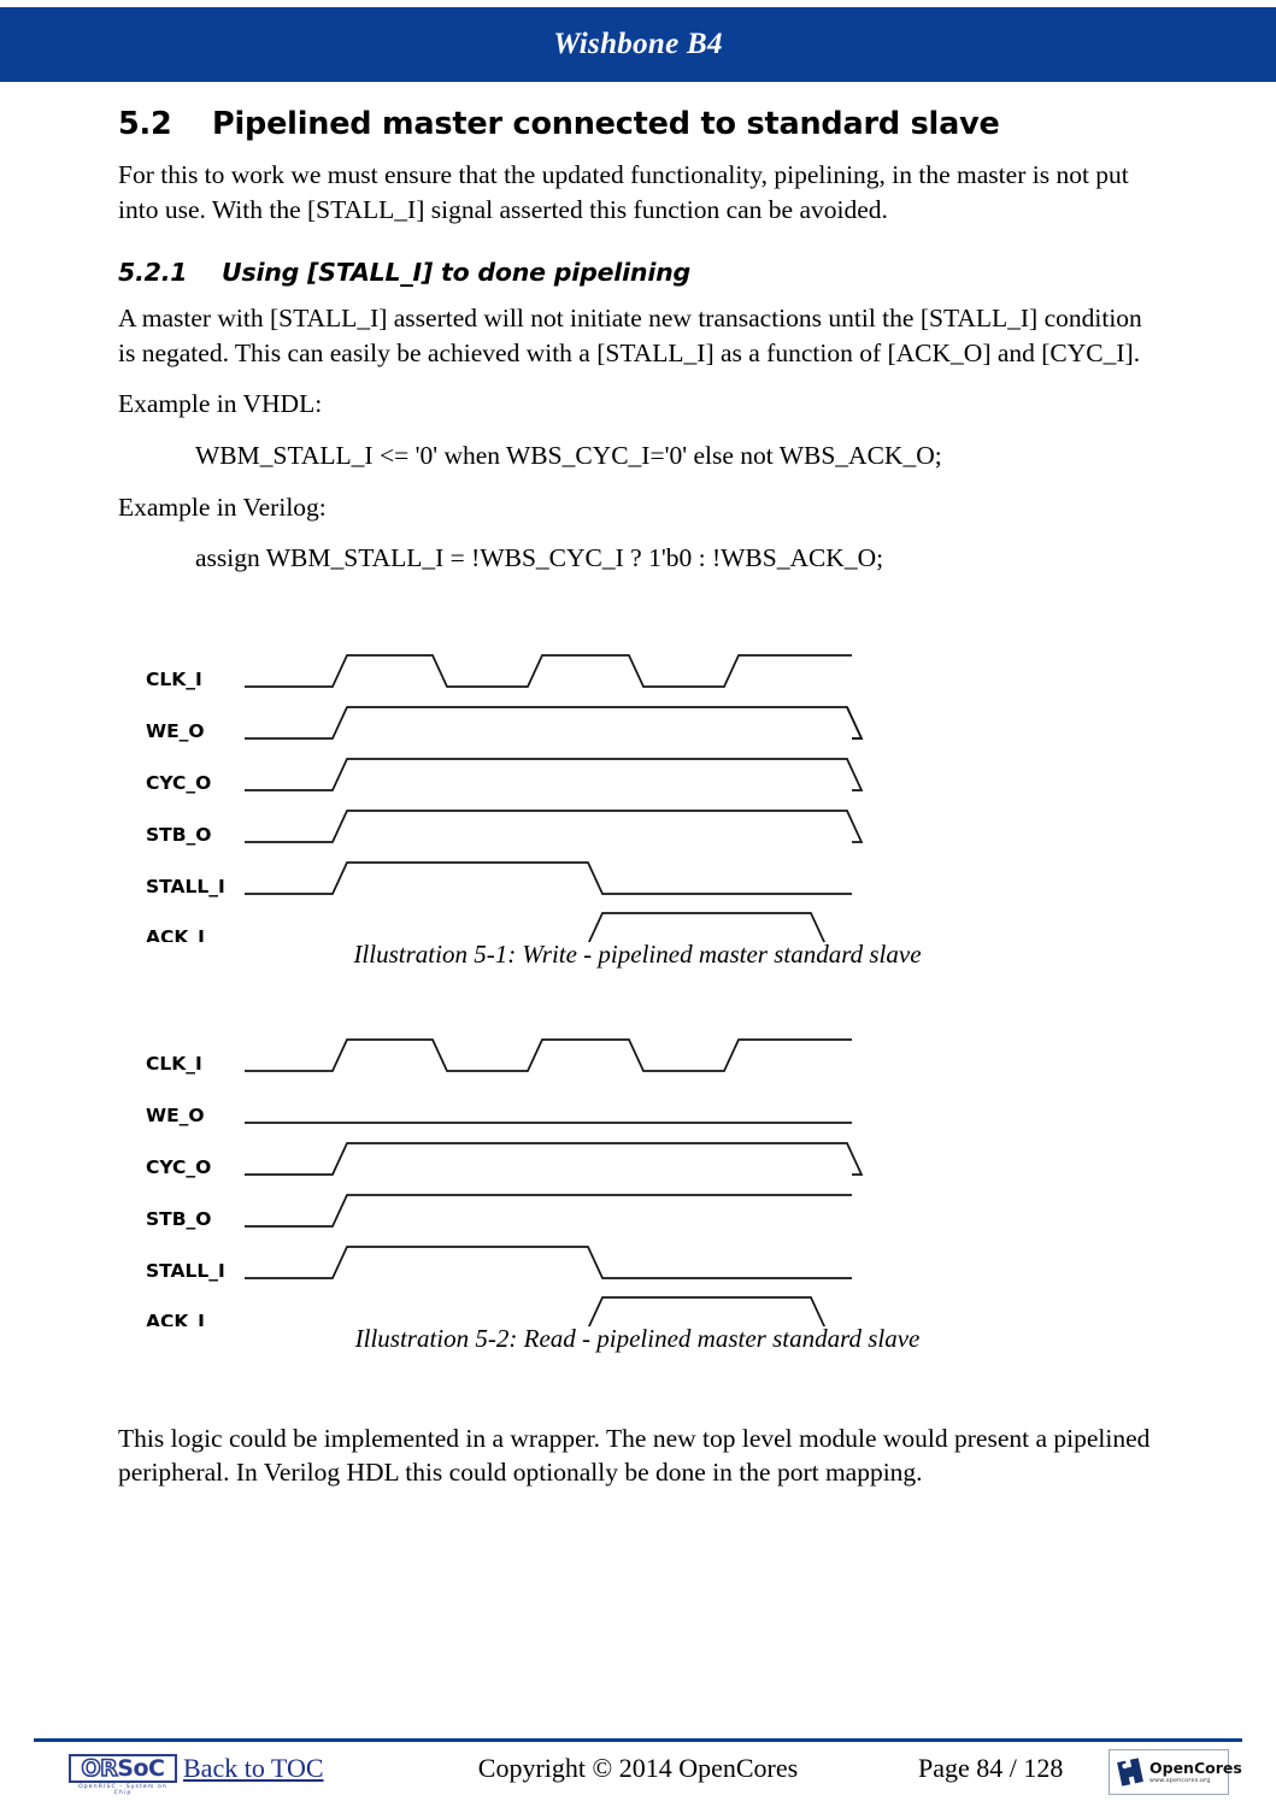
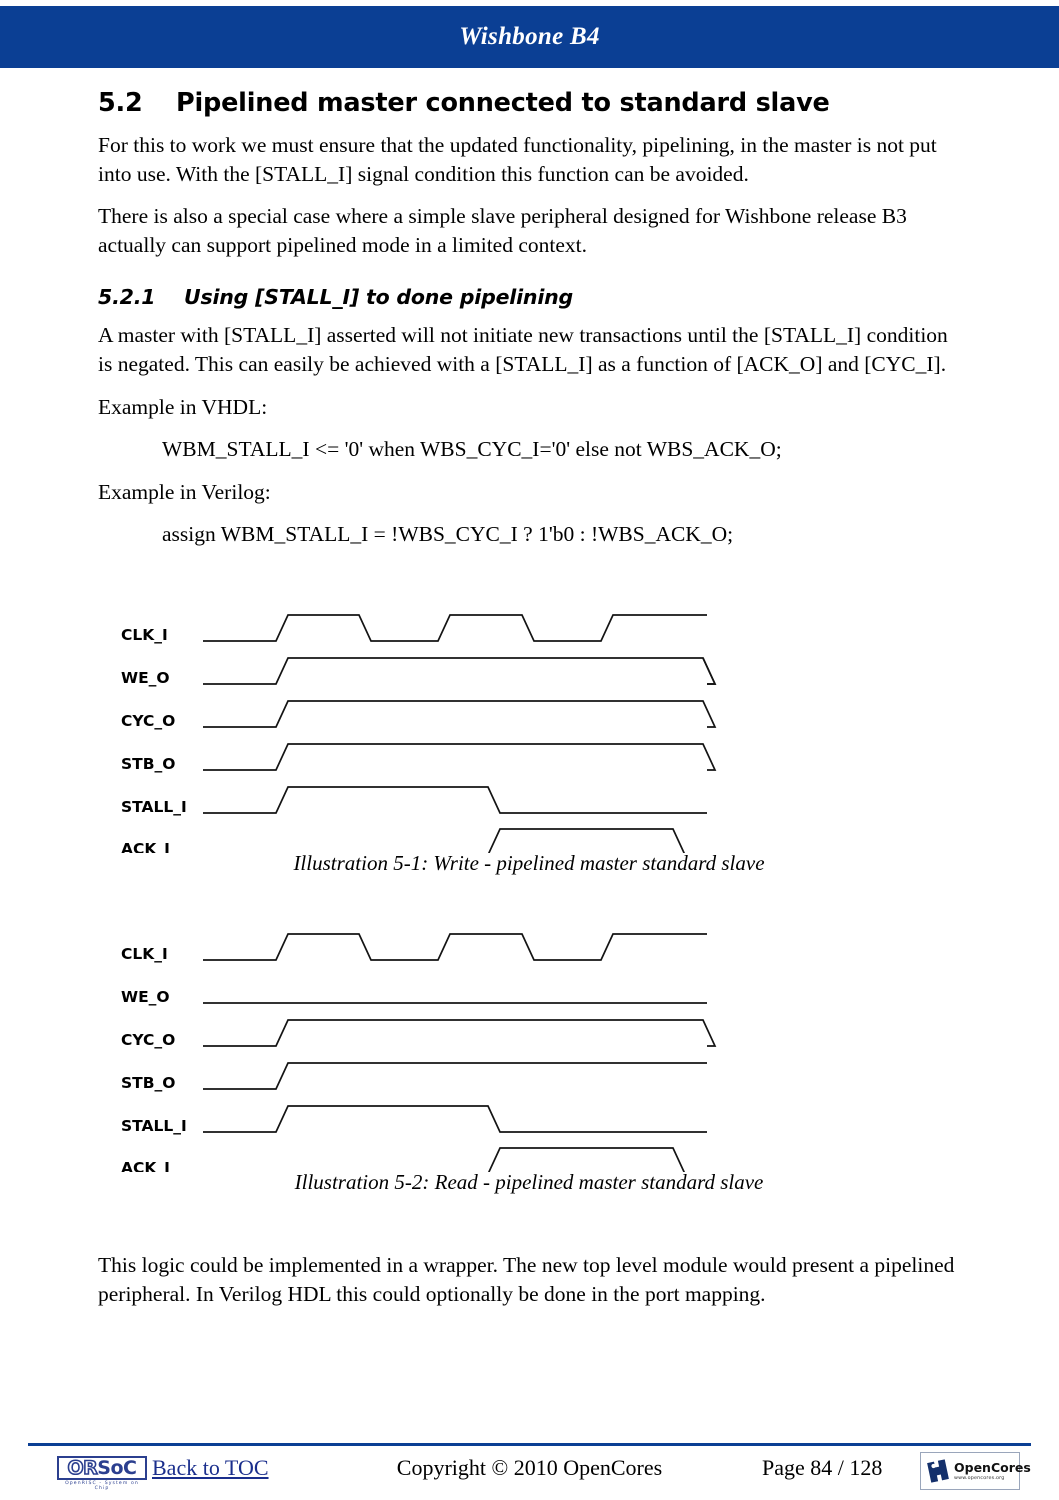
  Wishbone B4
  5.2
  Pipelined master connected to standard slave
- For this to work we must ensure that the updated functionality, pipelining, in the master is not put into use. With the [STALL_I] signal asserted this function can be avoided.
+ For this to work we must ensure that the updated functionality, pipelining, in the master is not put into use. With the [STALL_I] signal condition this function can be avoided.
+ There is also a special case where a simple slave peripheral designed for Wishbone release B3 actually can support pipelined mode in a limited context.
  5.2.1
  Using [STALL_I] to done pipelining
  A master with [STALL_I] asserted will not initiate new transactions until the [STALL_I] condition is negated. This can easily be achieved with a [STALL_I] as a function of [ACK_O] and [CYC_I].
  Example in VHDL:
  WBM_STALL_I <= '0' when WBS_CYC_I='0' else not WBS_ACK_O;
  Example in Verilog:
  assign WBM_STALL_I = !WBS_CYC_I ? 1'b0 : !WBS_ACK_O;
  CLK_I
  WE_O
  CYC_O
  STB_O
  STALL_I
  ACK_I
  Illustration 5-1: Write - pipelined master standard slave
  CLK_I
  WE_O
  CYC_O
  STB_O
  STALL_I
  ACK_I
  Illustration 5-2: Read - pipelined master standard slave
  This logic could be implemented in a wrapper. The new top level module would present a pipelined peripheral. In Verilog HDL this could optionally be done in the port mapping.
  ORSoC
  Back to TOC
- Copyright © 2014 OpenCores
+ Copyright © 2010 OpenCores
  Page 84 / 128
  OpenCores
